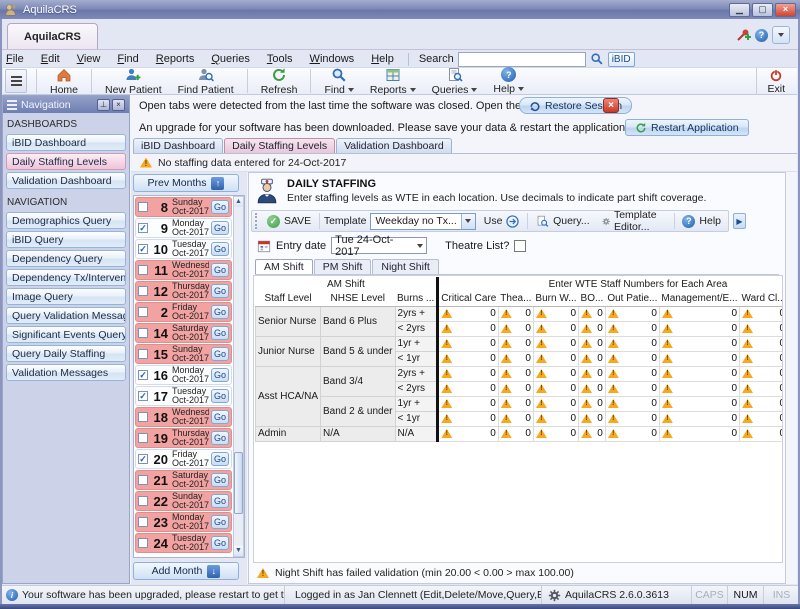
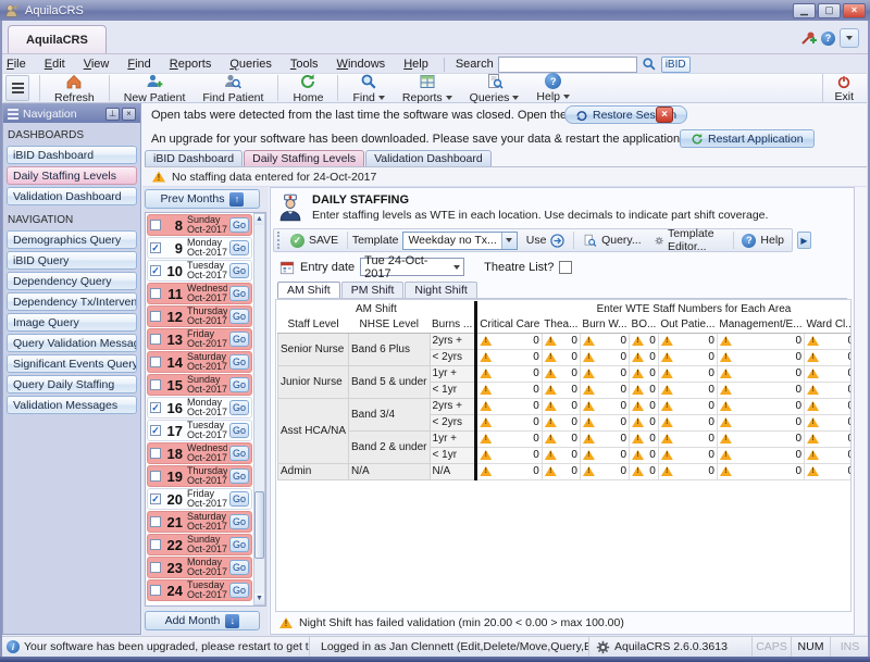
  AquilaCRS
  ▁
  ▢
  ×
  AquilaCRS
  ?
  File
  Edit
  View
  Find
  Reports
  Queries
  Tools
  Windows
  Help
  Search
  iBID
- Home
+ Refresh
  New Patient
  Find Patient
- Refresh
+ Home
  Find
  Reports
  Queries
  ?
  Help
  Exit
  Navigation
  ⊥
  ×
  DASHBOARDS
  iBID Dashboard
  Daily Staffing Levels
  Validation Dashboard
  NAVIGATION
  Demographics Query
  iBID Query
  Dependency Query
  Dependency Tx/Interven
  Image Query
  Query Validation Messag
  Significant Events Query
  Query Daily Staffing
  Validation Messages
  Open tabs were detected from the last time the software was closed. Open th
  Restore Sesn
  ×
  An upgrade for your software has been downloaded. Please save your data & restart the application
  Restart Application
  iBID Dashboard
  Daily Staffing Levels
  Validation Dashboard
  !
  No staffing data entered for 24-Oct-2017
  Prev Months
  ↑
  8
  Sunday
  Oct-2017
  Go
  ✓
  9
  Monday
  Oct-2017
  Go
  ✓
  10
  Tuesday
  Oct-2017
  Go
  11
  Wednesd
  Oct-2017
  Go
  12
  Thursday
  Oct-2017
  Go
- 2
+ 13
  Friday
  Oct-2017
  Go
  14
  Saturday
  Oct-2017
  Go
  15
  Sunday
  Oct-2017
  Go
  ✓
  16
  Monday
  Oct-2017
  Go
  ✓
  17
  Tuesday
  Oct-2017
  Go
  18
  Wednesd
  Oct-2017
  Go
  19
  Thursday
  Oct-2017
  Go
  ✓
  20
  Friday
  Oct-2017
  Go
  21
  Saturday
  Oct-2017
  Go
  22
  Sunday
  Oct-2017
  Go
  23
  Monday
  Oct-2017
  Go
  24
  Tuesday
  Oct-2017
  Go
  Add Month
  ↓
  DAILY STAFFING
  Enter staffing levels as WTE in each location. Use decimals to indicate part shift coverage.
  ✓
  SAVE
  Template
  Weekday no Tx...
  Use
  Query...
  Template Editor...
  ?
  Help
  ▶
  Entry date
  Tue 24-Oct-2017
  Theatre List?
  AM Shift
  PM Shift
  Night Shift
  AM Shift	Enter WTE Staff Numbers for Each Area
  Staff Level	NHSE Level	Burns ...	Critical Care	Thea...	Burn W...	BO...	Out Patie...	Management/E...	Ward Cl..
  Senior Nurse	Band 6 Plus	2yrs +	0	0	0	0	0	0
  Junior Nurse	Band 5 & under	1yr +	0	0	0	0	0	0
  Asst HCA/NA	Band 3/4	2yrs +	0	0	0	0	0	0
  Band 2 & under	1yr +	0	0	0	0	0	0
  !
  Night Shift has failed validation (min 20.00 < 0.00 > max 100.00)
  i
  Your software has been upgraded, please restart to get t
  Logged in as Jan Clennett (Edit,Delete/Move,Query,E
  AquilaCRS 2.6.0.3613
  CAPS
  NUM
  INS
